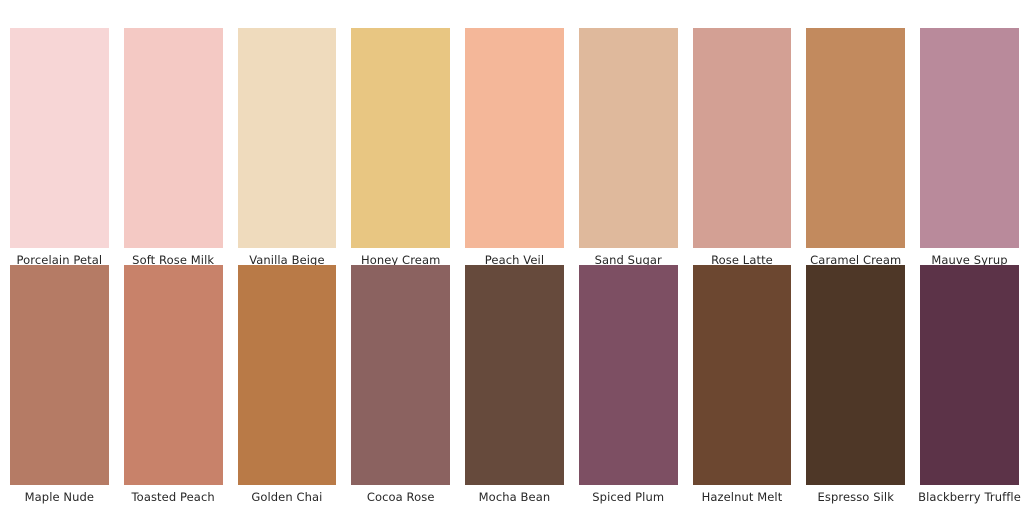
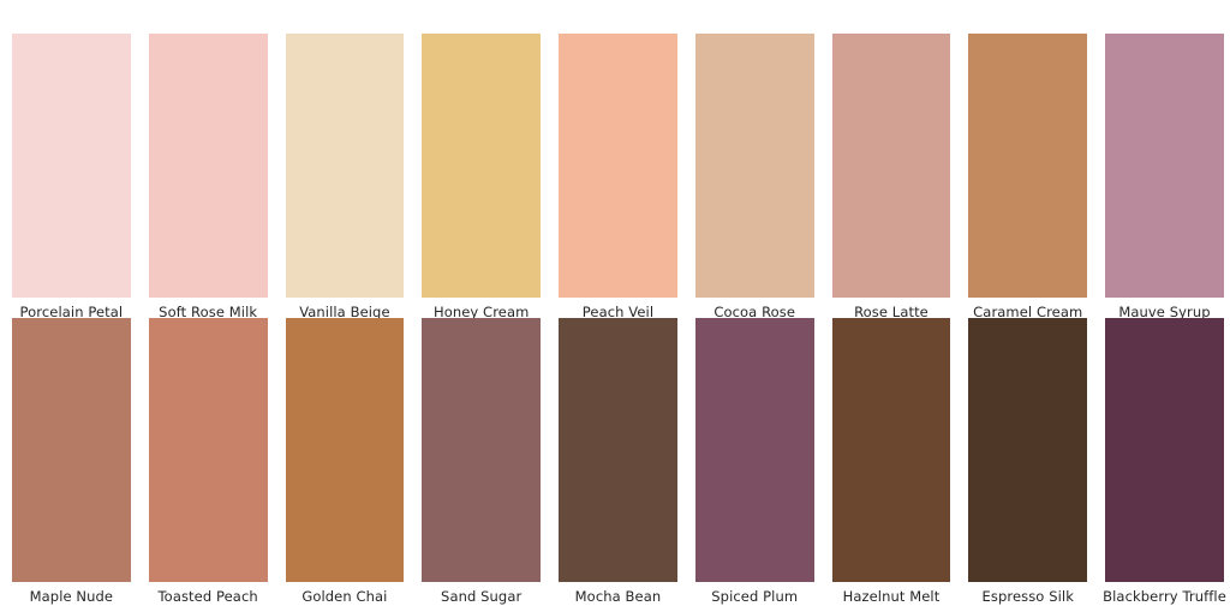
  Porcelain Petal
  Soft Rose Milk
  Vanilla Beige
  Honey Cream
  Peach Veil
- Sand Sugar
+ Cocoa Rose
  Rose Latte
  Caramel Cream
  Mauve Syrup
  Maple Nude
  Toasted Peach
  Golden Chai
- Cocoa Rose
+ Sand Sugar
  Mocha Bean
  Spiced Plum
  Hazelnut Melt
  Espresso Silk
  Blackberry Truffle
